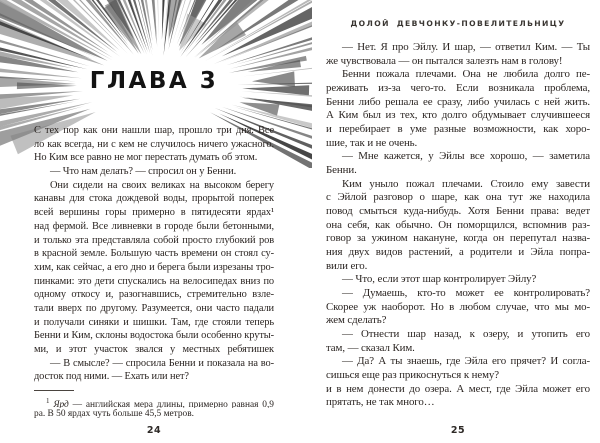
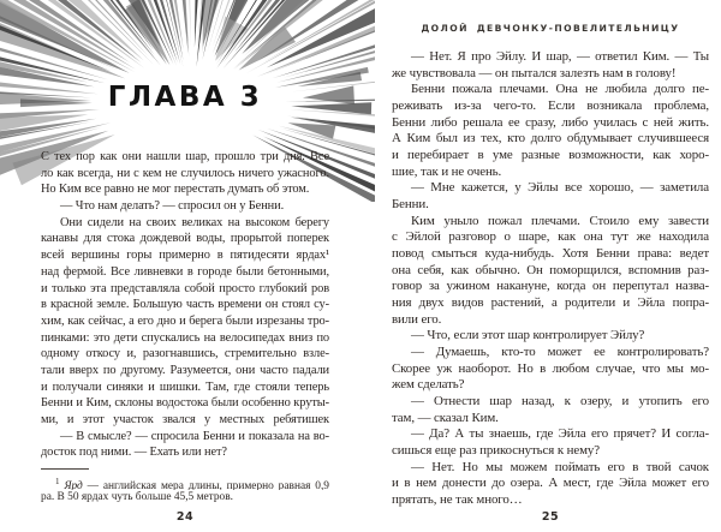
  ГЛАВА 3
  С тех пор как они нашли шар, прошло три дня. Все
  ло как всегда, ни с кем не случилось ничего ужасного.
  Но Ким все равно не мог перестать думать об этом.
  — Что нам делать? — спросил он у Бенни.
  Они сидели на своих великах на высоком берегу
  канавы для стока дождевой воды, прорытой поперек
  всей вершины горы примерно в пятидесяти ярдах¹
  над фермой. Все ливневки в городе были бетонными,
  и только эта представляла собой просто глубокий ров
  в красной земле. Большую часть времени он стоял су-
  хим, как сейчас, а его дно и берега были изрезаны тро-
  пинками: это дети спускались на велосипедах вниз по
  одному откосу и, разогнавшись, стремительно взле-
  тали вверх по другому. Разумеется, они часто падали
  и получали синяки и шишки. Там, где стояли теперь
  Бенни и Ким, склоны водостока были особенно круты-
  ми, и этот участок звался у местных ребятишек
  — В смысле? — спросила Бенни и показала на во-
  досток под ними. — Ехать или нет?
  1 Ярд — английская мера длины, примерно равная 0,9
  ра. В 50 ярдах чуть больше 45,5 метров.
  24
  ДОЛОЙ ДЕВЧОНКУ-ПОВЕЛИТЕЛЬНИЦУ
  — Нет. Я про Эйлу. И шар, — ответил Ким. — Ты
  же чувствовала — он пытался залезть нам в голову!
  Бенни пожала плечами. Она не любила долго пе-
  реживать из-за чего-то. Если возникала проблема,
  Бенни либо решала ее сразу, либо училась с ней жить.
  А Ким был из тех, кто долго обдумывает случившееся
  и перебирает в уме разные возможности, как хоро-
  шие, так и не очень.
  — Мне кажется, у Эйлы все хорошо, — заметила
  Бенни.
  Ким уныло пожал плечами. Стоило ему завести
  с Эйлой разговор о шаре, как она тут же находила
  повод смыться куда-нибудь. Хотя Бенни права: ведет
  она себя, как обычно. Он поморщился, вспомнив раз-
  говор за ужином накануне, когда он перепутал назва-
  ния двух видов растений, а родители и Эйла попра-
  вили его.
  — Что, если этот шар контролирует Эйлу?
  — Думаешь, кто-то может ее контролировать?
  Скорее уж наоборот. Но в любом случае, что мы мо-
  жем сделать?
  — Отнести шар назад, к озеру, и утопить его
  там, — сказал Ким.
  — Да? А ты знаешь, где Эйла его прячет? И согла-
  сишься еще раз прикоснуться к нему?
+ — Нет. Но мы можем поймать его в твой сачок
  и в нем донести до озера. А мест, где Эйла может его
  прятать, не так много…
  25
